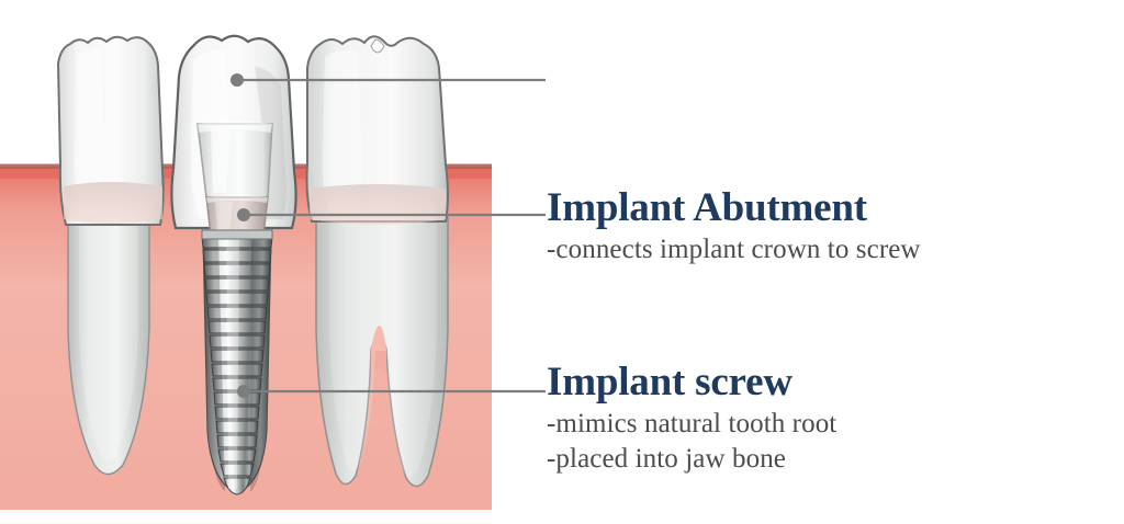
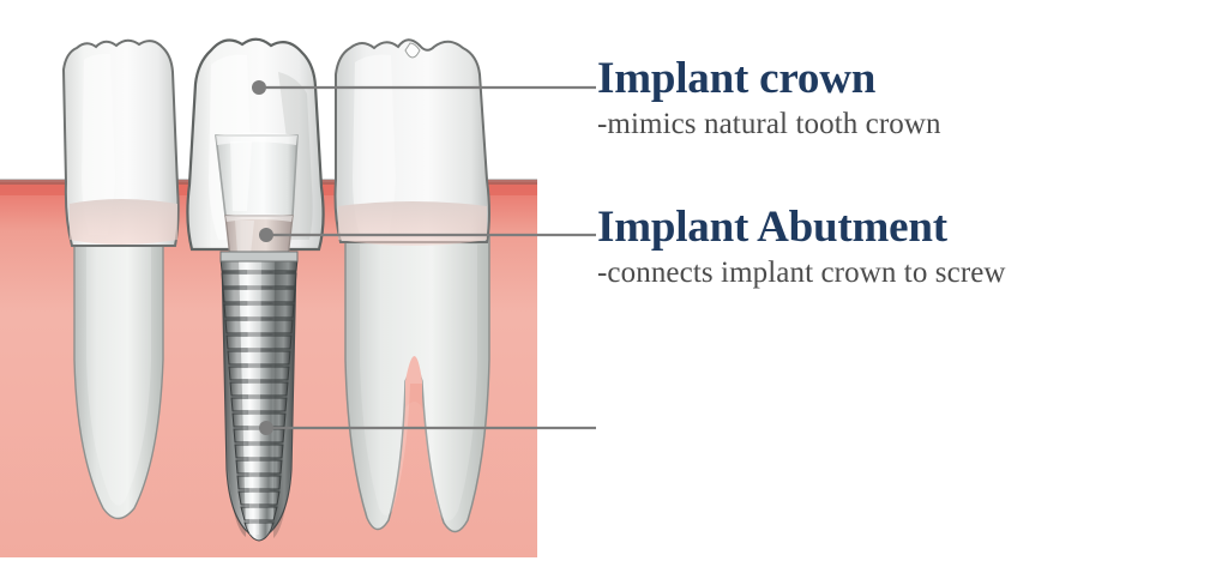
+ Implant crown
+ -mimics natural tooth crown
  Implant Abutment
  -connects implant crown to screw
- Implant screw
- -mimics natural tooth root
- -placed into jaw bone
